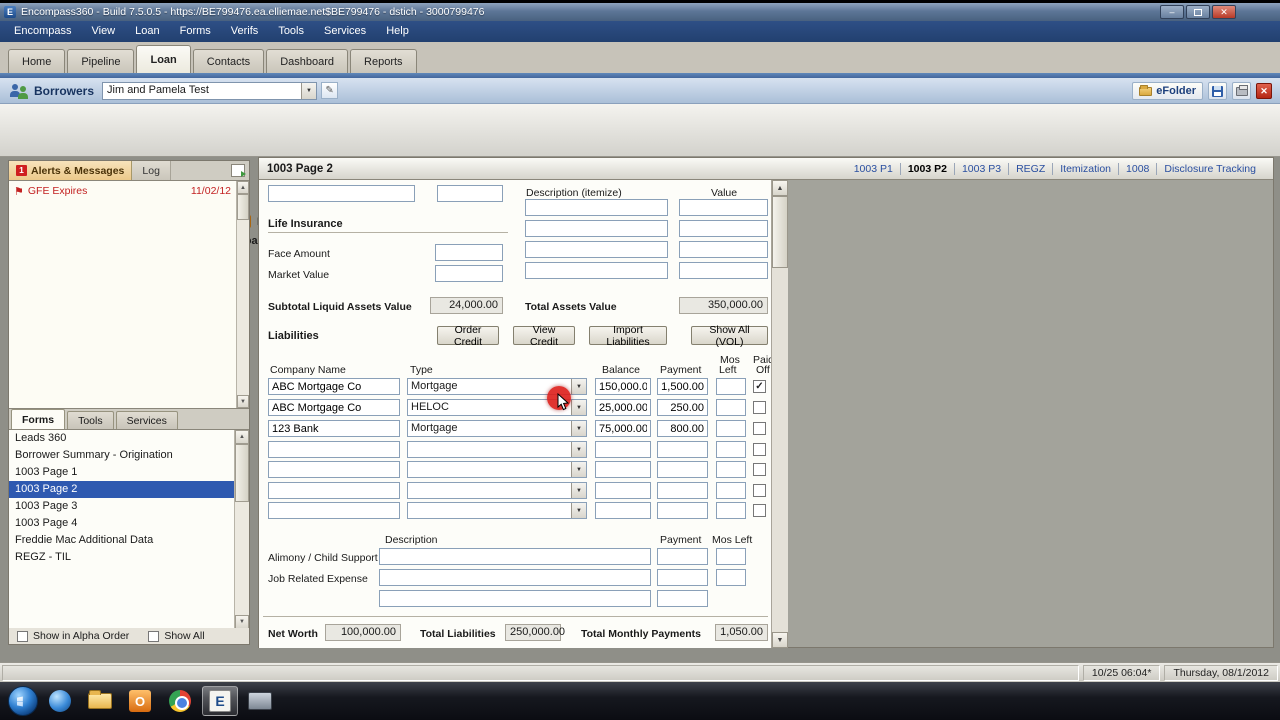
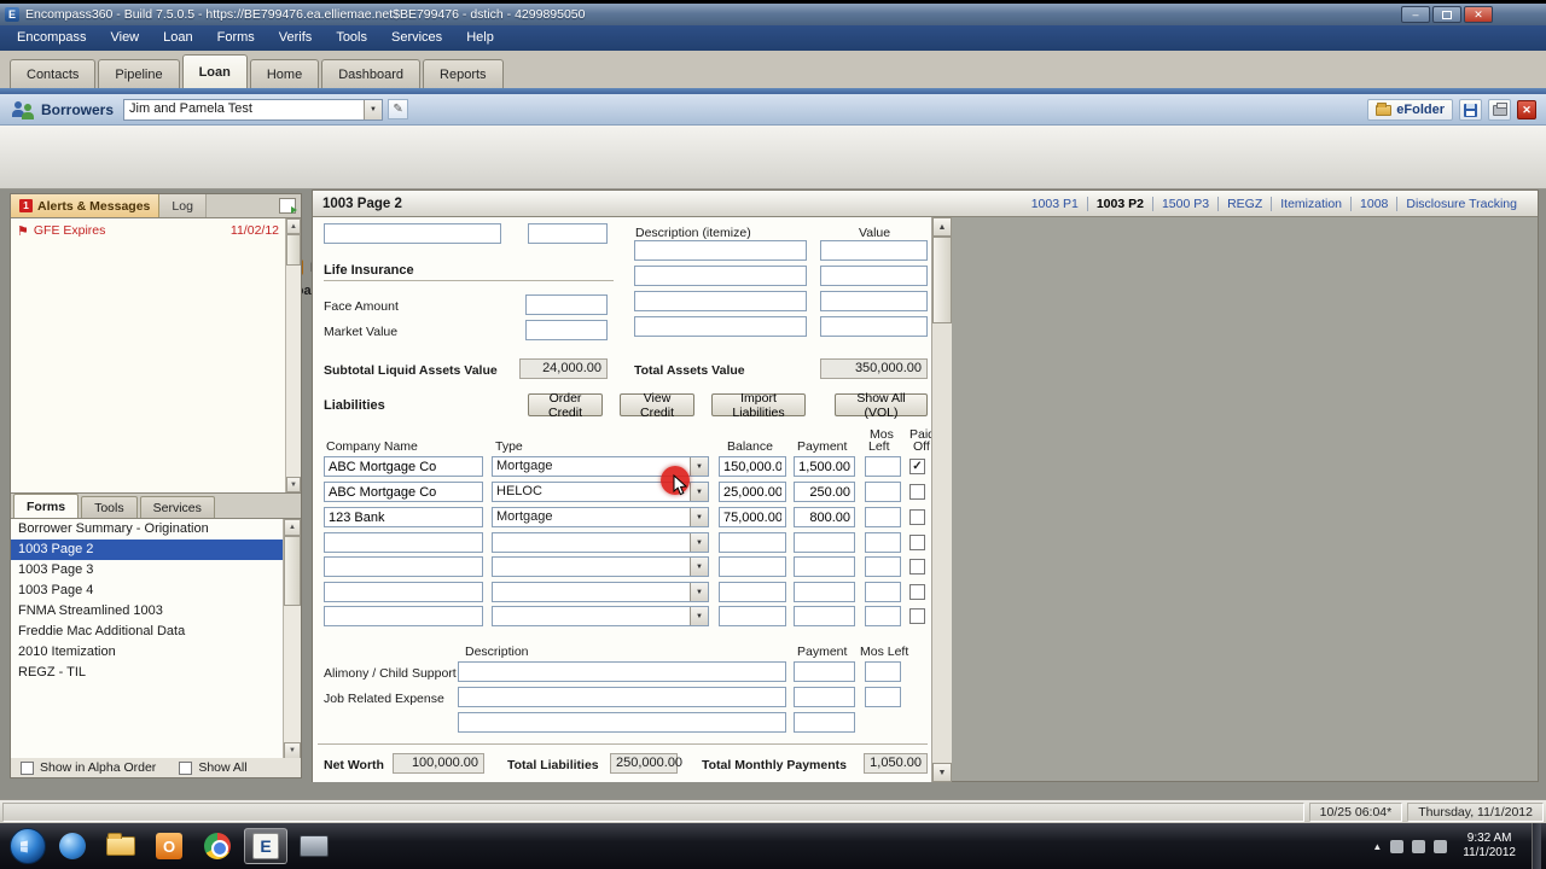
  E
- Encompass360 - Build 7.5.0.5 - https://BE799476.ea.elliemae.net$BE799476 - dstich - 3000799476
+ Encompass360 - Build 7.5.0.5 - https://BE799476.ea.elliemae.net$BE799476 - dstich - 4299895050
  –
  ✕
  Encompass
  View
  Loan
  Forms
  Verifs
  Tools
  Services
  Help
- Home
+ Contacts
  Pipeline
  Loan
- Contacts
+ Home
  Dashboard
  Reports
  Borrowers
  Jim and Pamela Test
  ✎
  eFolder
  ✕
  1
  Alerts & Messages
  Log
  ⚑
  GFE Expires
  11/02/12
  Forms
  Tools
  Services
- Leads 360
  Borrower Summary - Origination
- 1003 Page 1
  1003 Page 2
  1003 Page 3
  1003 Page 4
+ FNMA Streamlined 1003
  Freddie Mac Additional Data
+ 2010 Itemization
  REGZ - TIL
  Show in Alpha Order
  Show All
  1003 Page 2
  1003 P1
  1003 P2
- 1003 P3
+ 1500 P3
  REGZ
  Itemization
  1008
  Disclosure Tracking
  Description (itemize)
  Value
  Life Insurance
  Face Amount
  Market Value
  Subtotal Liquid Assets Value
  24,000.00
  Total Assets Value
  350,000.00
  Liabilities
  Order Credit
  View Credit
  Import Liabilities
  Show All (VOL)
  Company Name
  Type
  Balance
  Payment
  Mos
  Left
  Pai
  Off
  ABC Mortgage Co
  Mortgage
  150,000.0
  1,500.00
  ✓
  ABC Mortgage Co
  HELOC
  25,000.00
  250.00
  123 Bank
  Mortgage
  75,000.00
  800.00
  Description
  Payment
  Mos Left
  Alimony / Child Support
  Job Related Expense
  Net Worth
  100,000.00
  Total Liabilities
  250,000.00
  Total Monthly Payments
  1,050.00
  10/25 06:04*
- Thursday, 08/1/2012
+ Thursday, 11/1/2012
  O
  E
+ ▲
+ 9:32 AM
+ 11/1/2012
